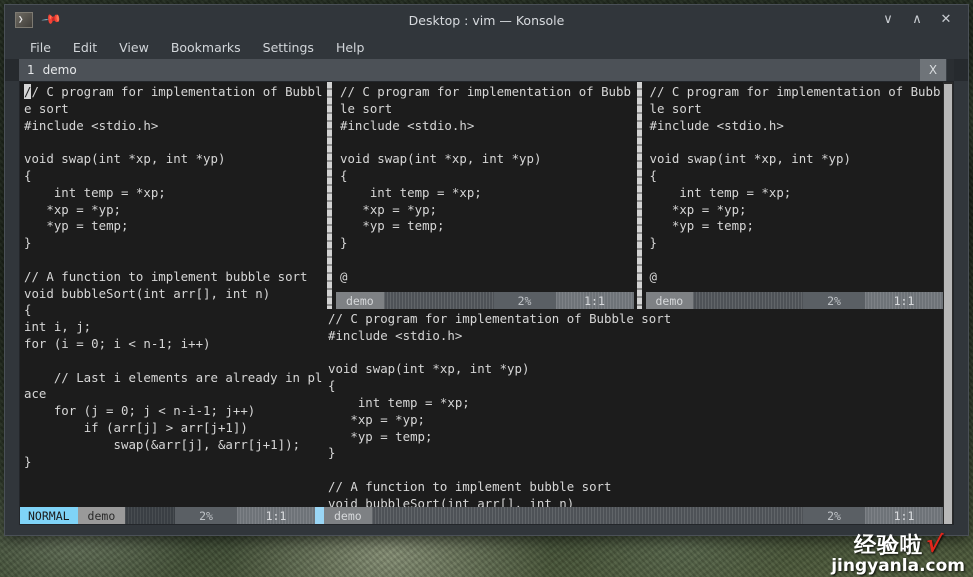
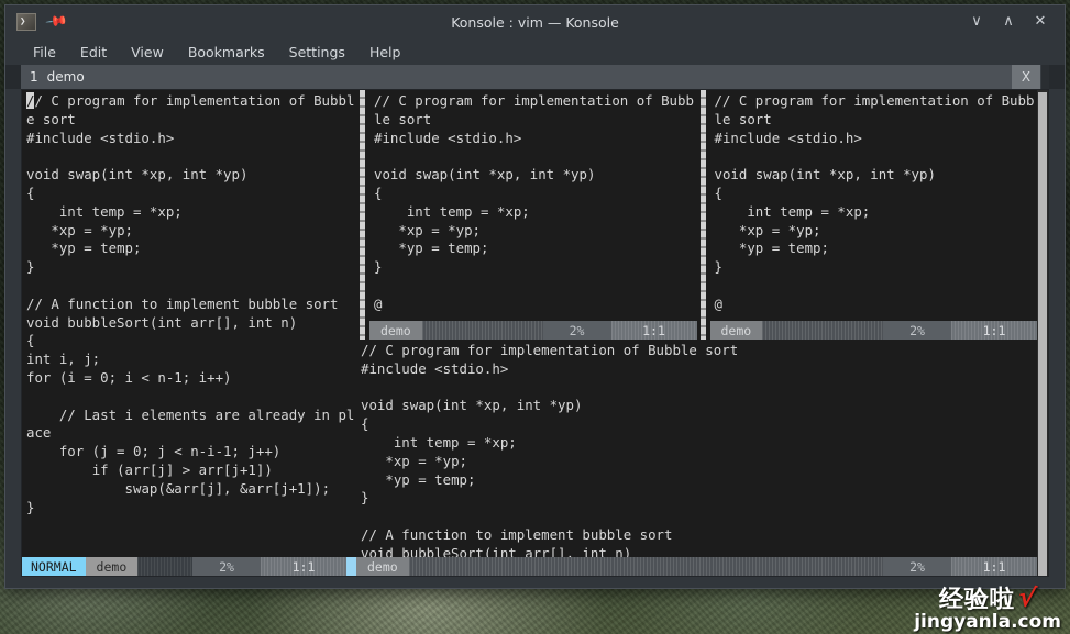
- Desktop : vim — Konsole
+ Konsole : vim — Konsole
  ∨
  ∧
  ✕
  File
  Edit
  View
  Bookmarks
  Settings
  Help
  1
  demo
  X
  // C program for implementation of Bubble sort
  #include <stdio.h>
  void swap(int *xp, int *yp)
  {
  int temp = *xp;
  *xp = *yp;
  *yp = temp;
  }
  // A function to implement bubble sort
  void bubbleSort(int arr[], int n)
  {
  int i, j;
  for (i = 0; i < n-1; i++)
  // Last i elements are already in place
  for (j = 0; j < n-i-1; j++)
  if (arr[j] > arr[j+1])
  swap(&arr[j], &arr[j+1]);
  }
  NORMAL
  demo
  2%
  1:1
  // C program for implementation of Bubble sort
  #include <stdio.h>
  void swap(int *xp, int *yp)
  {
  int temp = *xp;
  *xp = *yp;
  *yp = temp;
  }
  @
  demo
  2%
  1:1
  // C program for implementation of Bubble sort
  #include <stdio.h>
  void swap(int *xp, int *yp)
  {
  int temp = *xp;
  *xp = *yp;
  *yp = temp;
  }
  @
  demo
  2%
  1:1
  // C program for implementation of Bubble sort
  #include <stdio.h>
  void swap(int *xp, int *yp)
  {
  int temp = *xp;
  *xp = *yp;
  *yp = temp;
  }
  // A function to implement bubble sort
  void bubbleSort(int arr[], int n)
  demo
  2%
  1:1
  jingyanla.com
